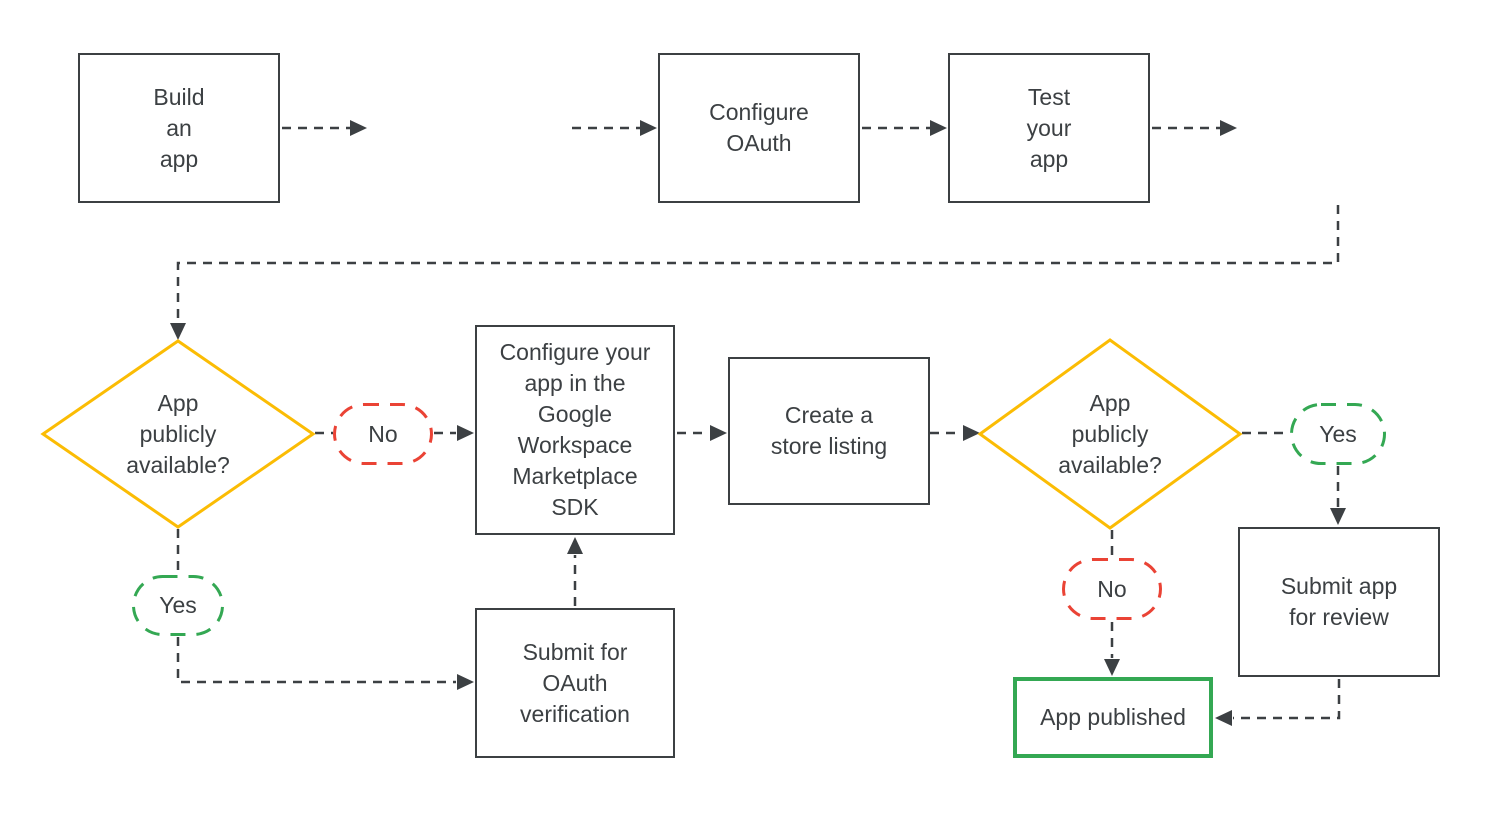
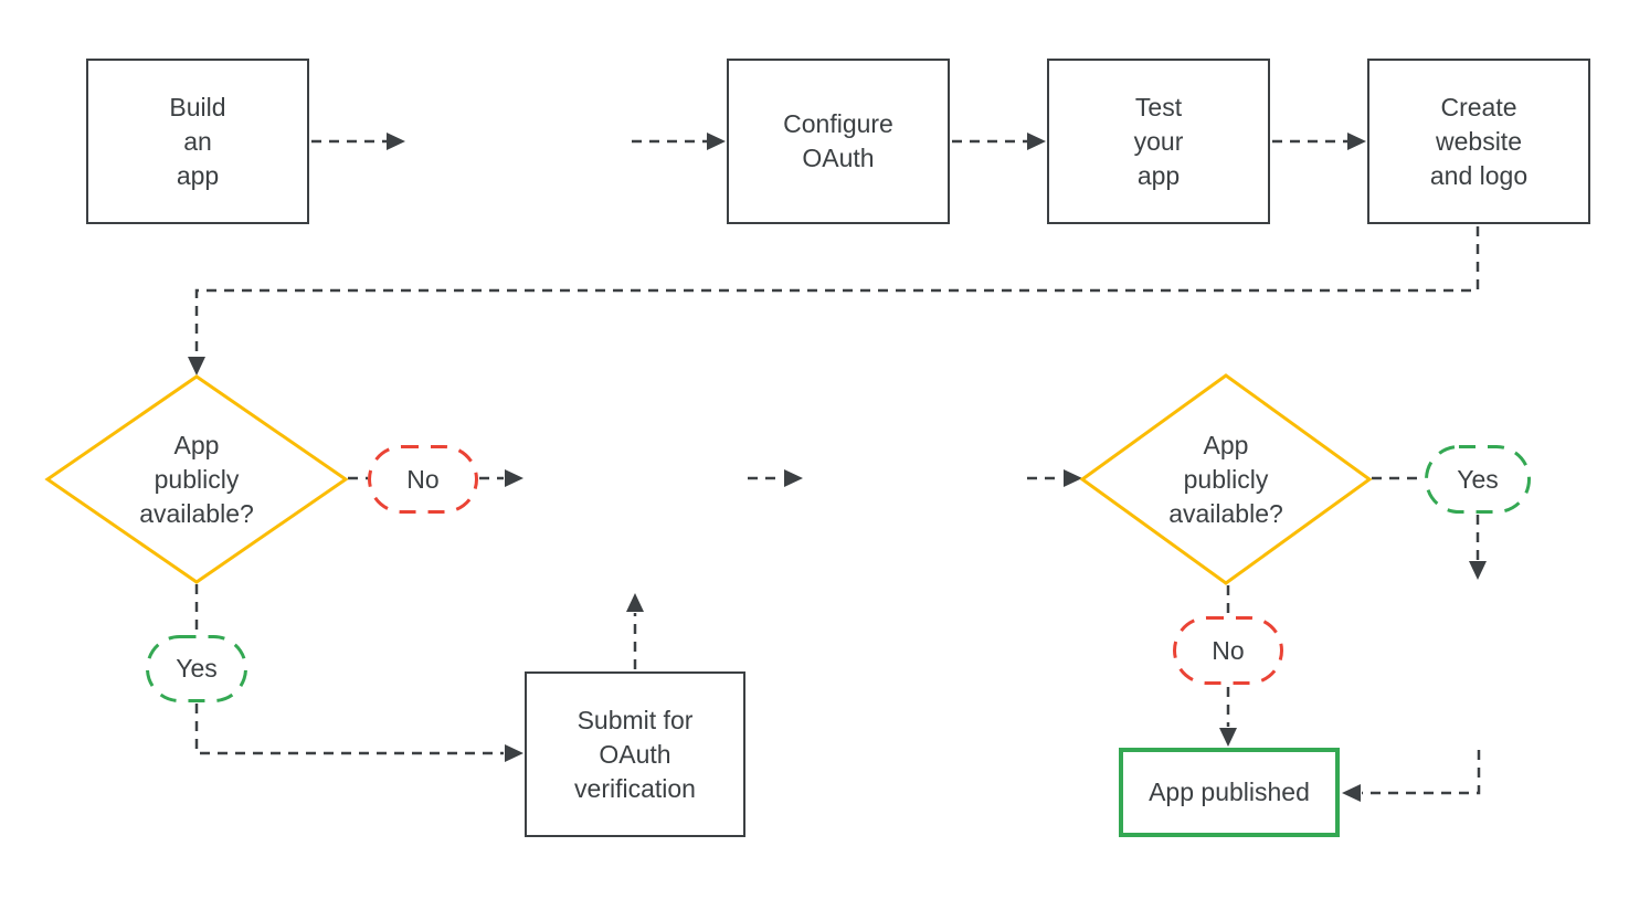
  Build
  an
  app
  Configure
  OAuth
  Test
  your
  app
+ Create
+ website
+ and logo
  App
  publicly
  available?
  App
  publicly
  available?
  No
  Yes
  Yes
  No
- Configure your
- app in the
- Google
- Workspace
- Marketplace
- SDK
- Create a
- store listing
  Submit for
  OAuth
  verification
- Submit app
- for review
  App published
